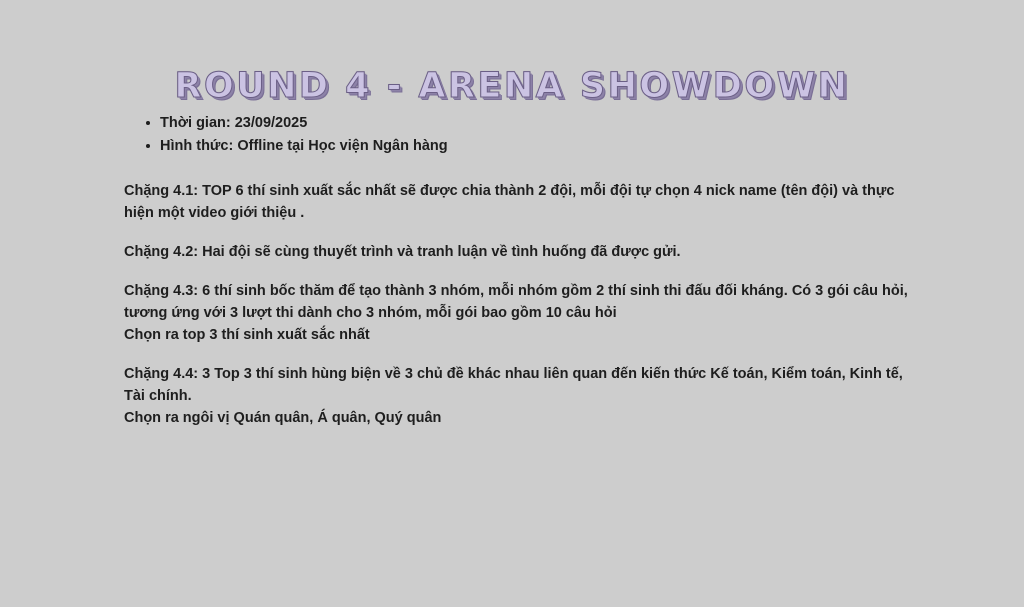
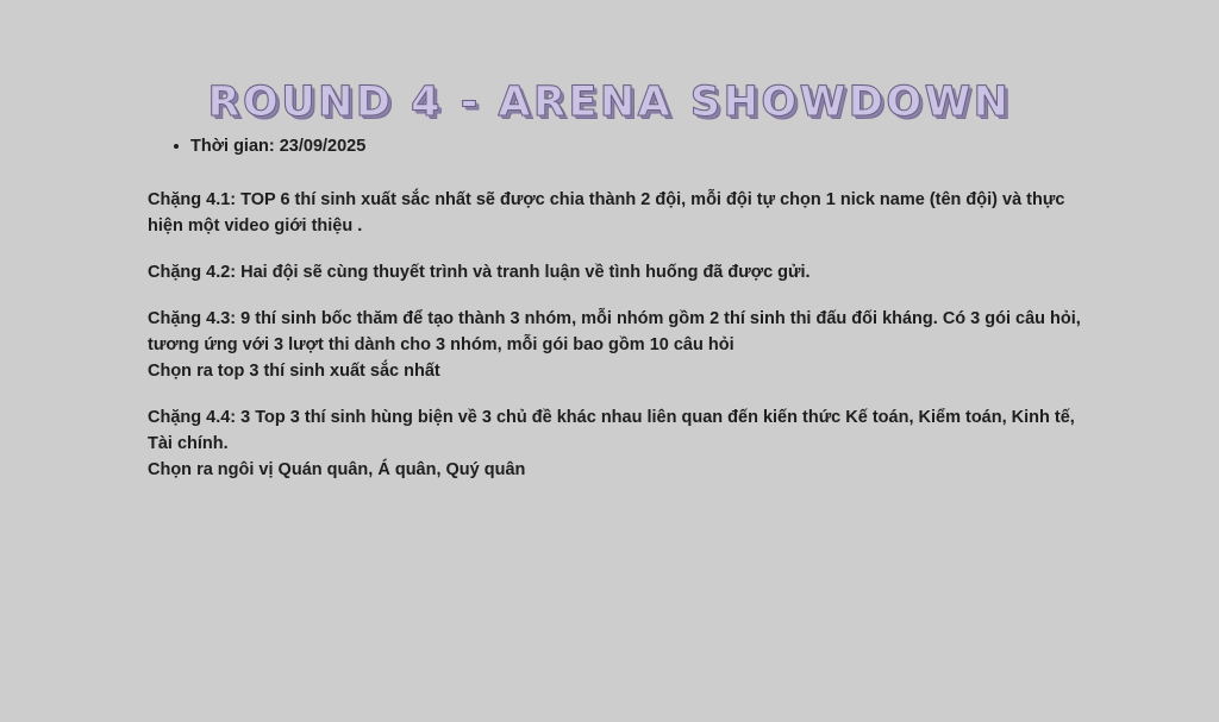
  ROUND 4 - ARENA SHOWDOWN
  Thời gian: 23/09/2025
- Hình thức: Offline tại Học viện Ngân hàng
- Chặng 4.1: TOP 6 thí sinh xuất sắc nhất sẽ được chia thành 2 đội, mỗi đội tự chọn 4 nick name (tên đội) và thực hiện một video giới thiệu .
+ Chặng 4.1: TOP 6 thí sinh xuất sắc nhất sẽ được chia thành 2 đội, mỗi đội tự chọn 1 nick name (tên đội) và thực hiện một video giới thiệu .
  Chặng 4.2: Hai đội sẽ cùng thuyết trình và tranh luận về tình huống đã được gửi.
- Chặng 4.3: 6 thí sinh bốc thăm để tạo thành 3 nhóm, mỗi nhóm gồm 2 thí sinh thi đấu đối kháng. Có 3 gói câu hỏi, tương ứng với 3 lượt thi dành cho 3 nhóm, mỗi gói bao gồm 10 câu hỏi
+ Chặng 4.3: 9 thí sinh bốc thăm để tạo thành 3 nhóm, mỗi nhóm gồm 2 thí sinh thi đấu đối kháng. Có 3 gói câu hỏi, tương ứng với 3 lượt thi dành cho 3 nhóm, mỗi gói bao gồm 10 câu hỏi
  Chọn ra top 3 thí sinh xuất sắc nhất
  Chặng 4.4: 3 Top 3 thí sinh hùng biện về 3 chủ đề khác nhau liên quan đến kiến thức Kế toán, Kiểm toán, Kinh tế, Tài chính.
  Chọn ra ngôi vị Quán quân, Á quân, Quý quân
